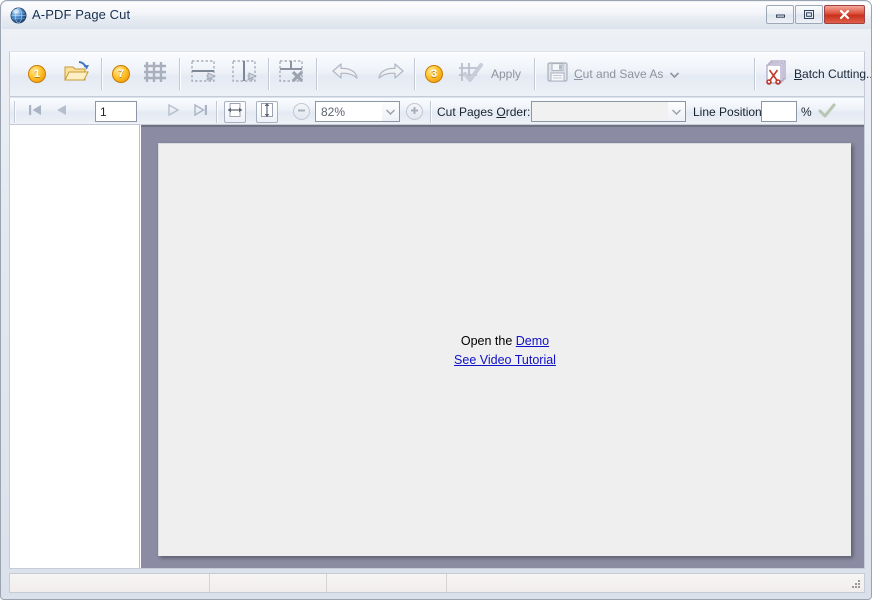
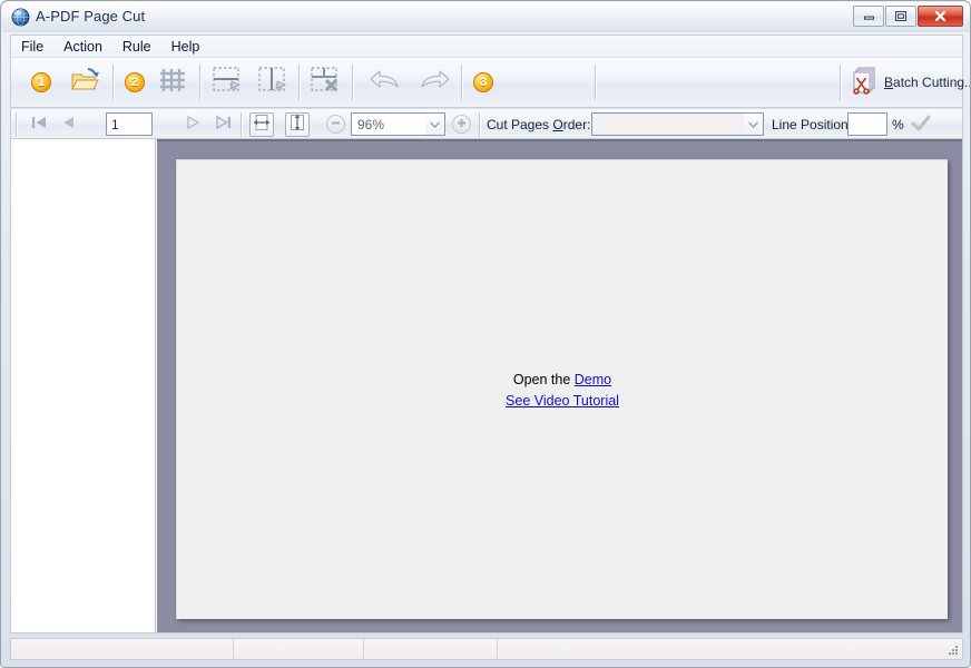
  A-PDF Page Cut
+ File
+ Action
+ Rule
+ Help
  1
- 7
+ 2
  3
- Apply
- Cut and Save As
  Batch Cutting.
  1
- 82%
+ 96%
  Cut Pages Order:
  Line Position
  %
  Open the Demo
  See Video Tutorial
